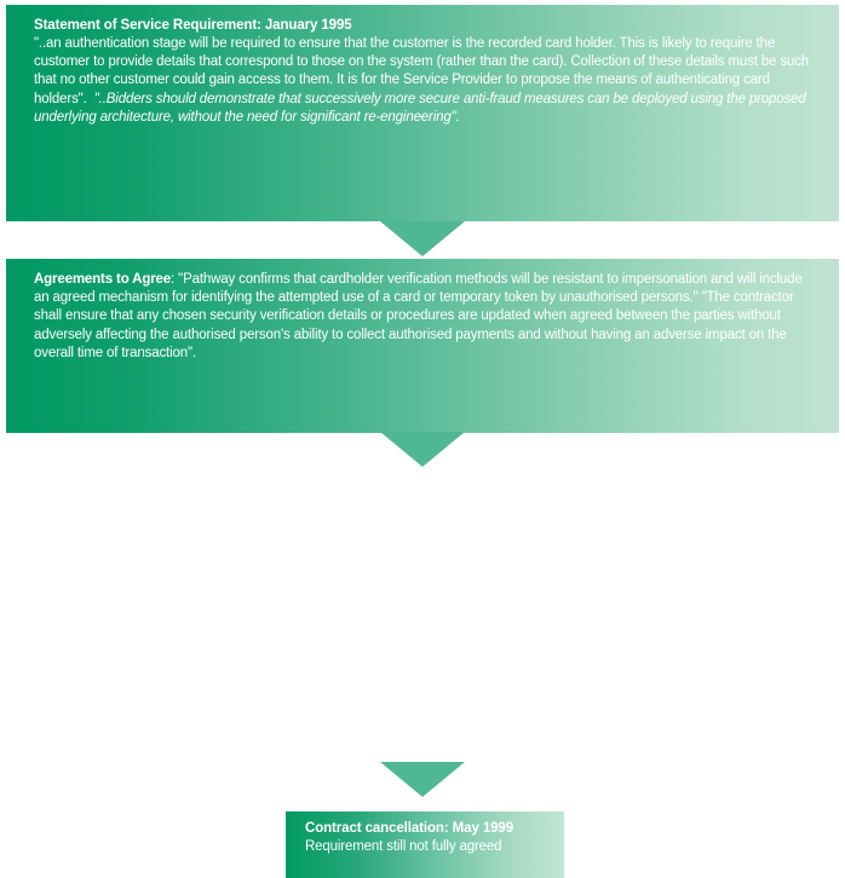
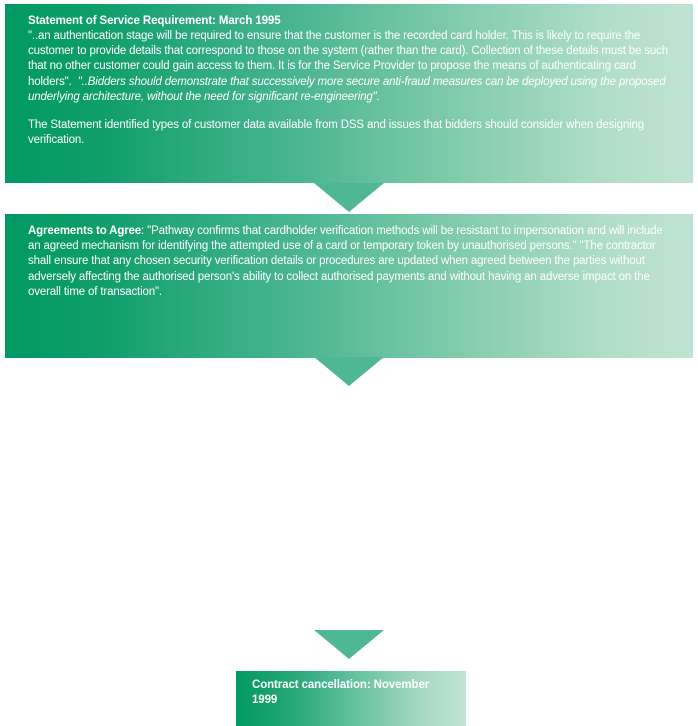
- Statement of Service Requirement: January 1995
+ Statement of Service Requirement: March 1995
  "..an authentication stage will be required to ensure that the customer is the recorded card holder. This is likely to require the customer to provide details that correspond to those on the system (rather than the card). Collection of these details must be such that no other customer could gain access to them. It is for the Service Provider to propose the means of authenticating card holders". "..Bidders should demonstrate that successively more secure anti-fraud measures can be deployed using the proposed underlying architecture, without the need for significant re-engineering".
+ The Statement identified types of customer data available from DSS and issues that bidders should consider when designing verification.
  Agreements to Agree: "Pathway confirms that cardholder verification methods will be resistant to impersonation and will include an agreed mechanism for identifying the attempted use of a card or temporary token by unauthorised persons." "The contractor shall ensure that any chosen security verification details or procedures are updated when agreed between the parties without adversely affecting the authorised person's ability to collect authorised payments and without having an adverse impact on the overall time of transaction".
- Contract cancellation: May 1999
+ Contract cancellation: November 1999
- Requirement still not fully agreed
